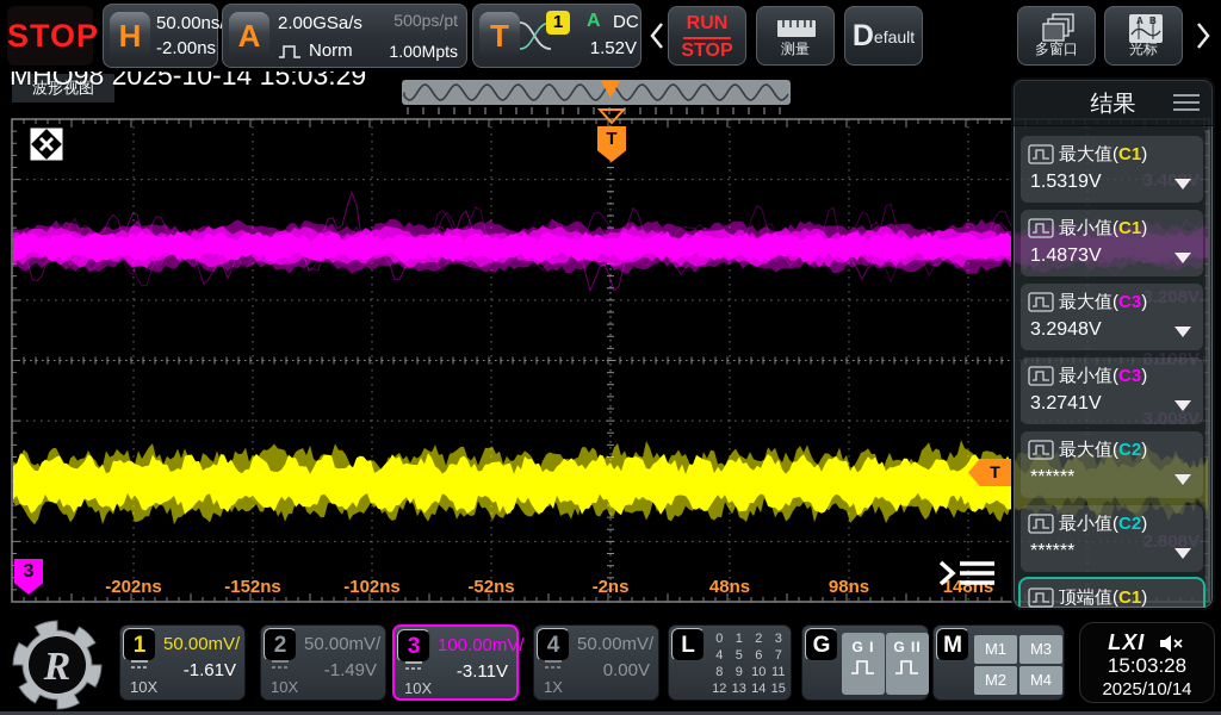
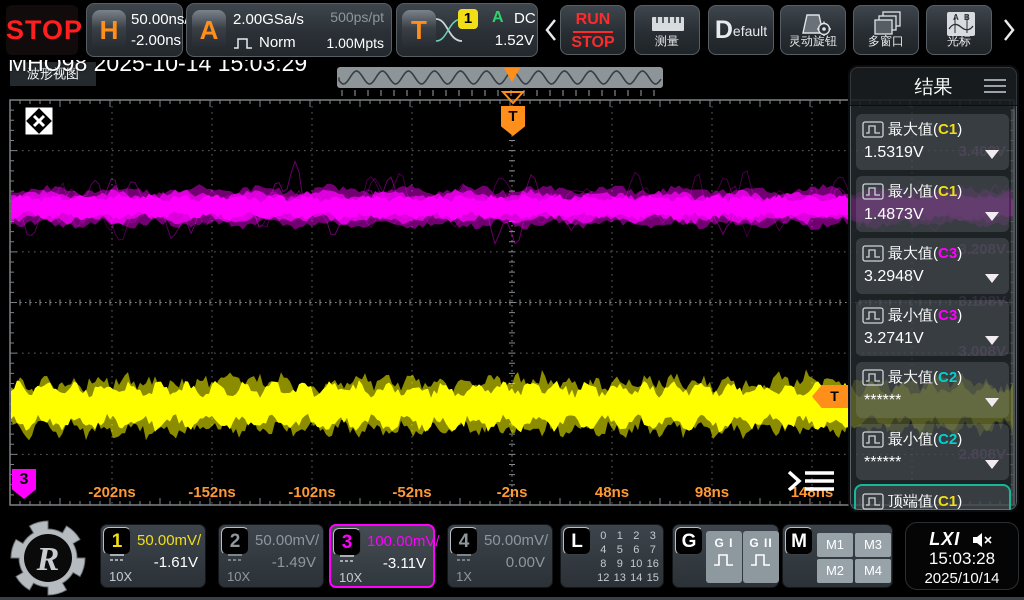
  3.408V
  3.208V
  3.108V
  3.008V
  2.808V
  -202ns
  -152ns
  -102ns
  -52ns
  -2ns
  48ns
  98ns
  148ns
  波形视图
  MHO98 2025-10-14 15:03:29
  T
  3
  T
  STOP
  H
  50.00ns
  -2.00ns
  A
  2.00GSa/s
  Norm
  500ps/pt
  1.00Mpts
  T
  1
  A
  DC
  1.52V
  RUN
  STOP
  测量
  Default
+ 灵动旋钮
  多窗口
  A
  光标
  结果
  最大值(C1)
  1.5319V
  最小值(C1)
  1.4873V
  最大值(C3)
  3.2948V
  最小值(C3)
  3.2741V
  最大值(C2)
  ******
  最小值(C2)
  ******
  顶端值(C1)
  R
  1
  50.00mV/
  -1.61V
  10X
  2
  50.00mV/
  -1.49V
  10X
  3
  100.00mV/
  -3.11V
  10X
  4
  50.00mV/
  0.00V
  1X
  L
  0
  1
  2
  3
  4
  5
  6
  7
  8
  9
  10
- 11
+ 16
  12
  13
  14
  15
  G
  G I
  G II
  M
  M1
  M3
  M2
  M4
  LXI
  15:03:28
  2025/10/14
